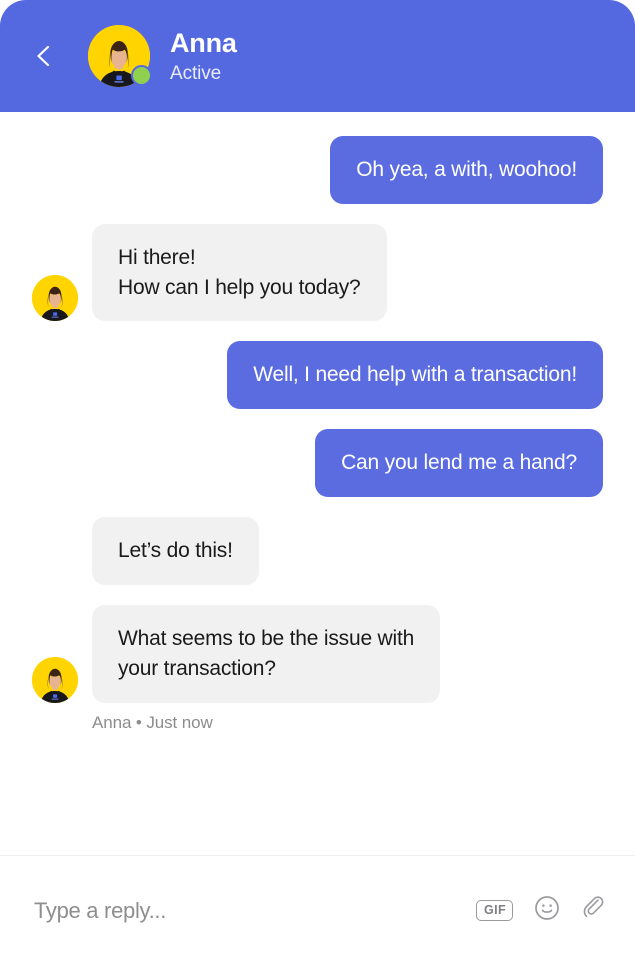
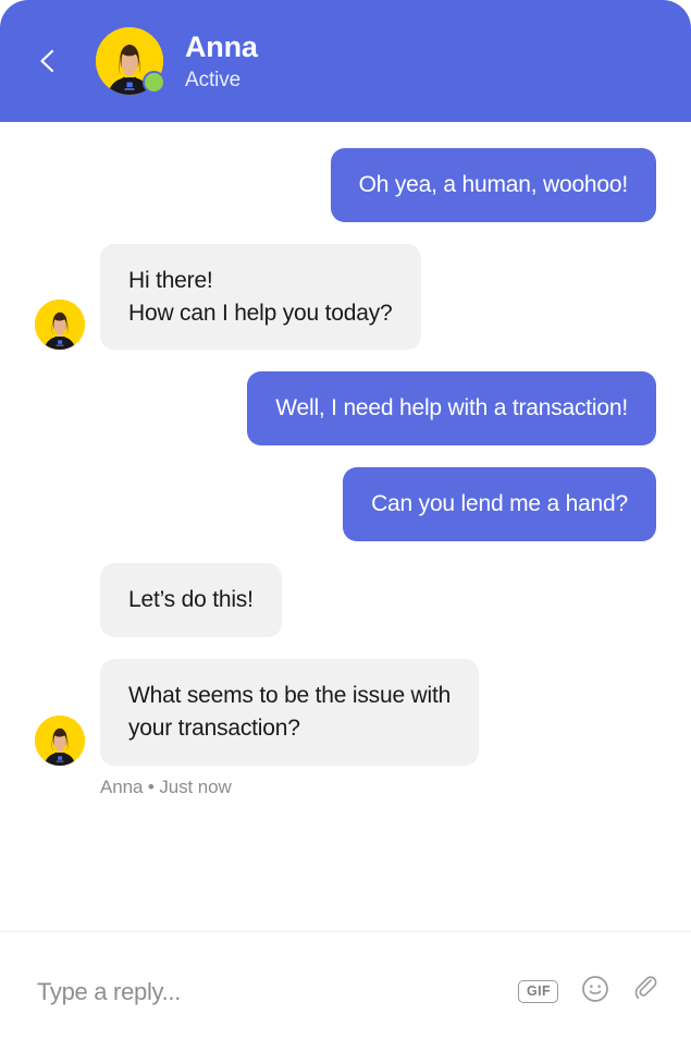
  Anna
  Active
- Oh yea, a with, woohoo!
+ Oh yea, a human, woohoo!
  Hi there!
  How can I help you today?
  Well, I need help with a transaction!
  Can you lend me a hand?
  Let’s do this!
  What seems to be the issue with
  your transaction?
  Anna • Just now
  Type a reply...
  GIF
